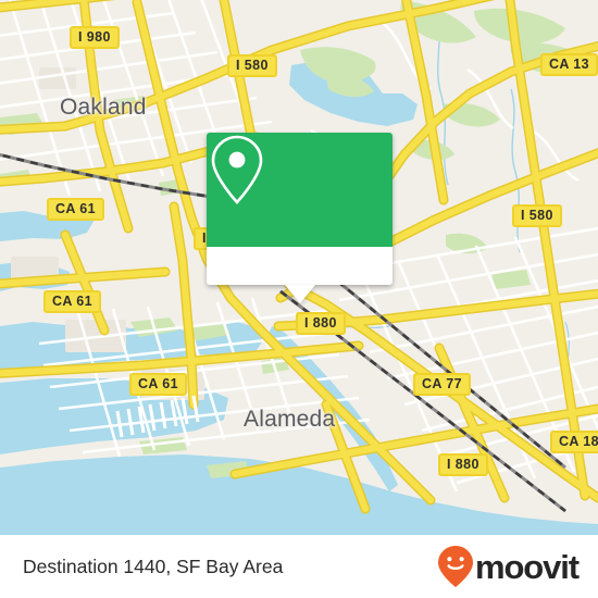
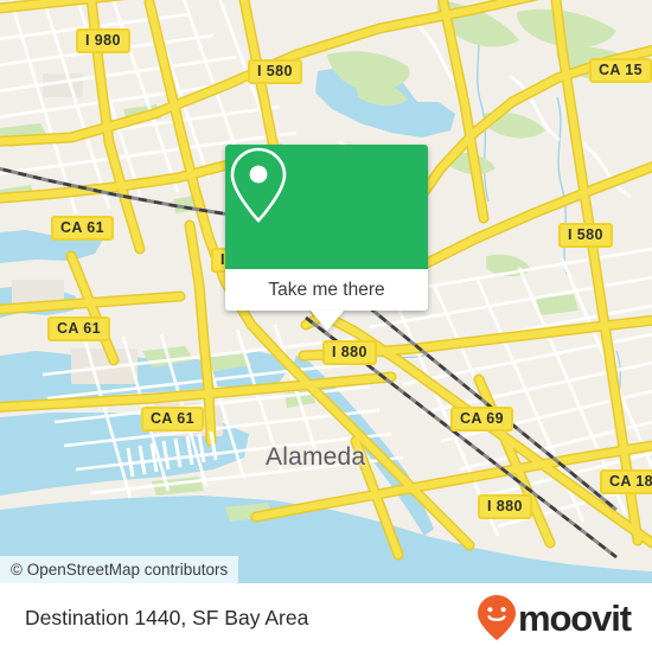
- Oakland
  Alameda
  I 980
  I 580
- CA 13
+ CA 15
  CA 61
  I 580
  I
  CA 61
  I 880
  CA 61
- CA 77
+ CA 69
  CA 18
  I 880
+ © OpenStreetMap contributors
+ Take me there
  Destination 1440, SF Bay Area
  moovit
